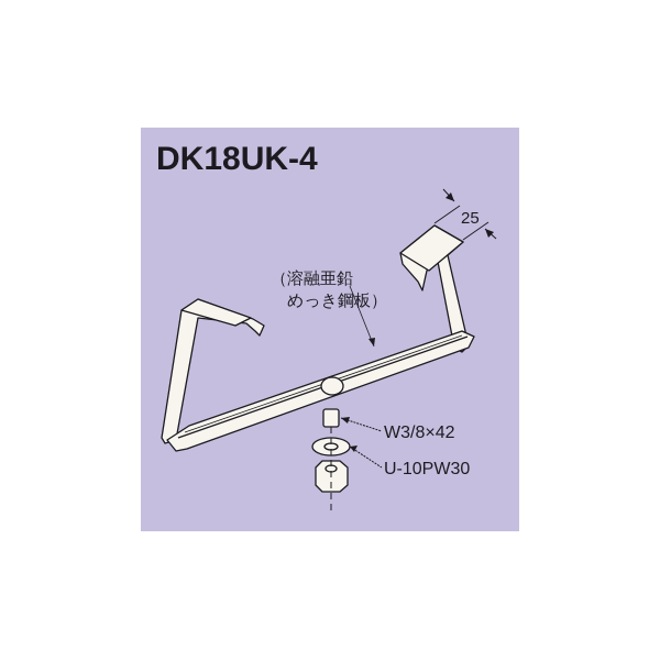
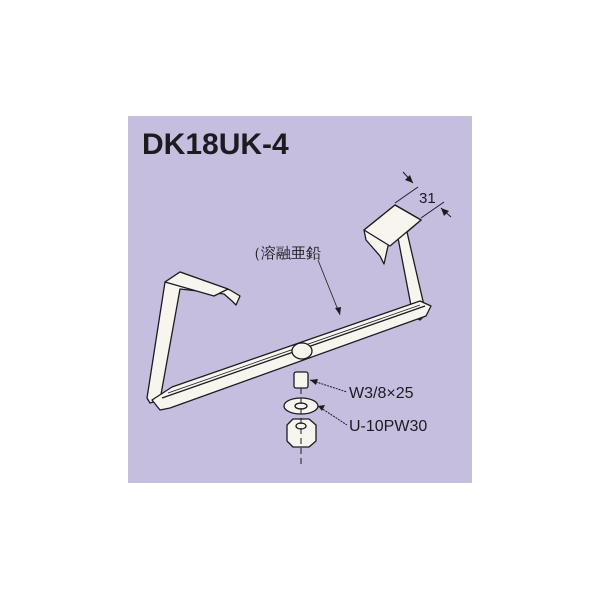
  DK18UK-4
- 25
+ 31
  （溶融亜鉛
- めっき鋼板）
- W3/8×42
+ W3/8×25
  U-10PW30
